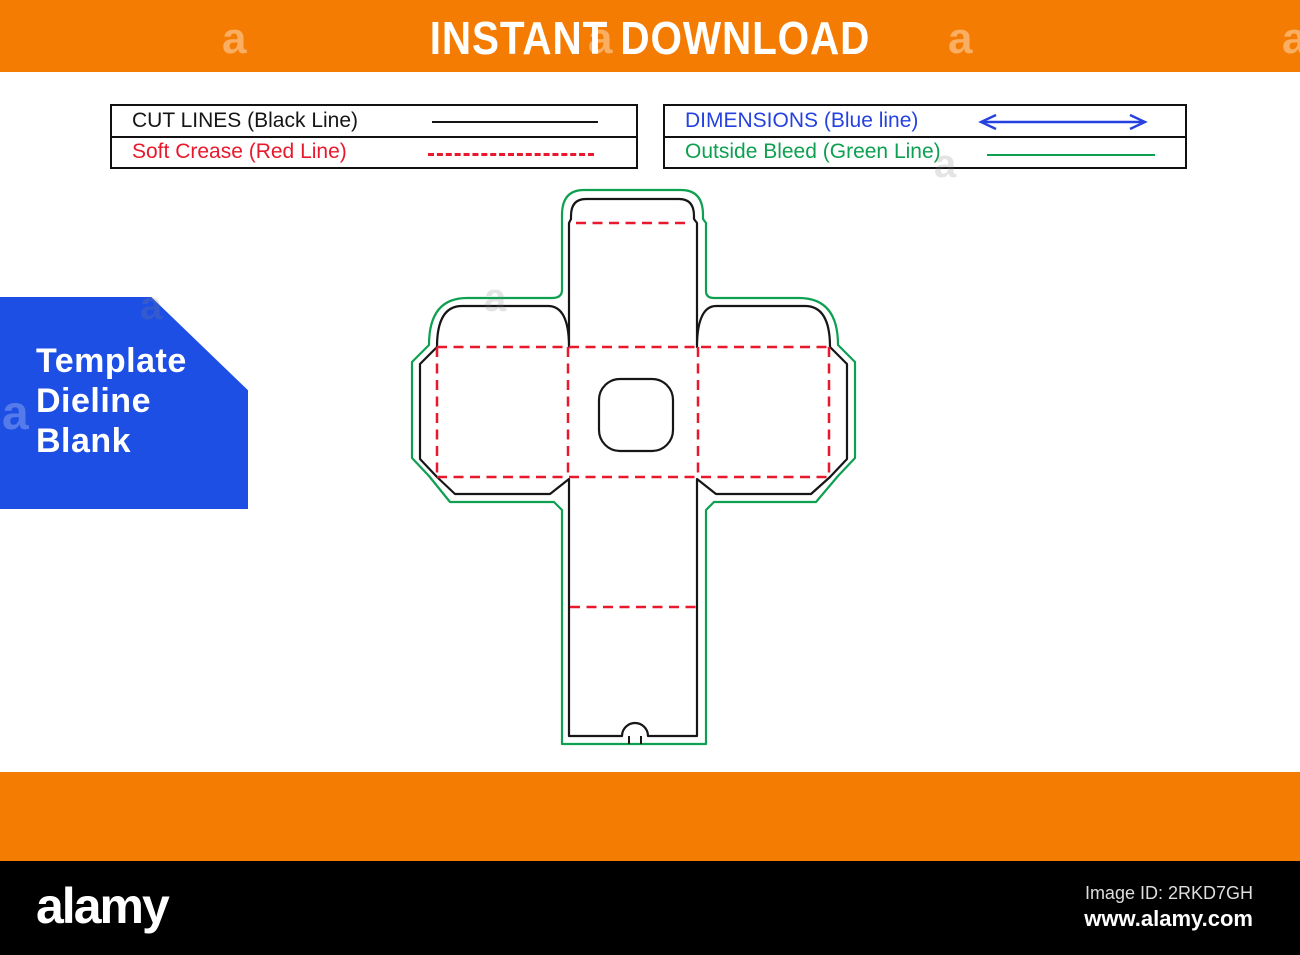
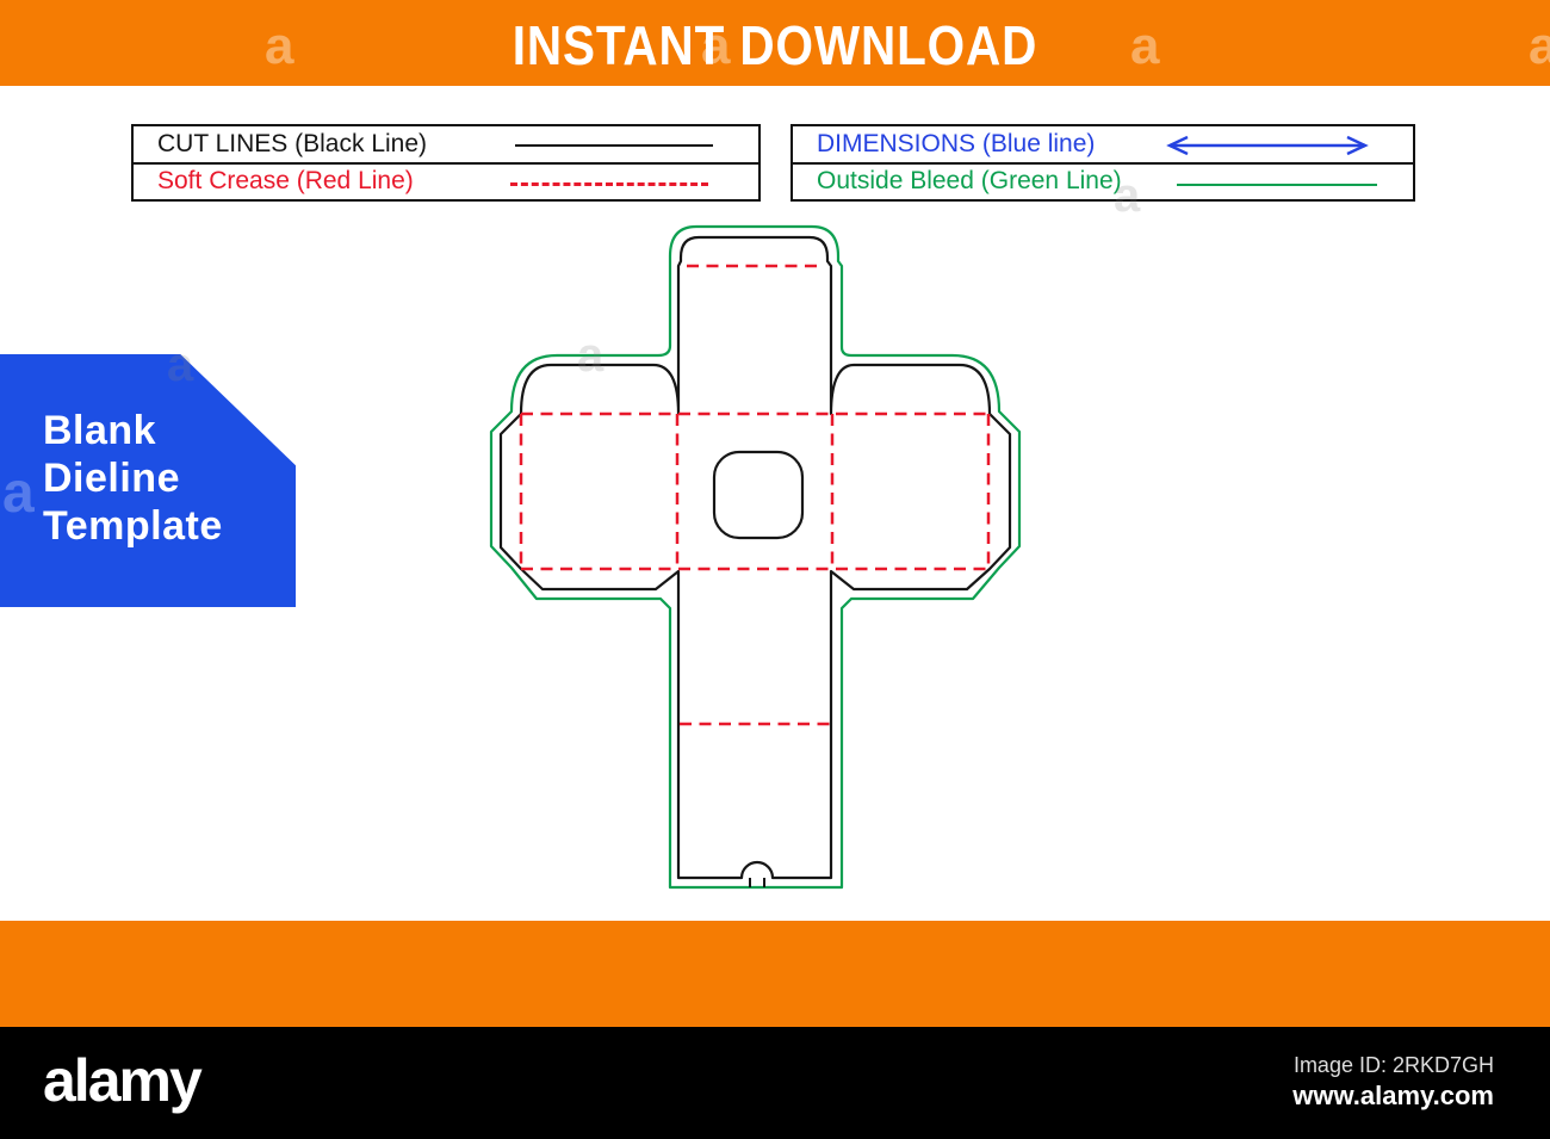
  INSTANT DOWNLOAD
  CUT LINES (Black Line)
  Soft Crease (Red Line)
  DIMENSIONS (Blue line)
  Outside Bleed (Green Line)
- Template
+ Blank
  Dieline
- Blank
+ Template
  a
  a
  a
  a
  a
  a
  a
  a
  alamy
  Image ID: 2RKD7GH
  www.alamy.com
